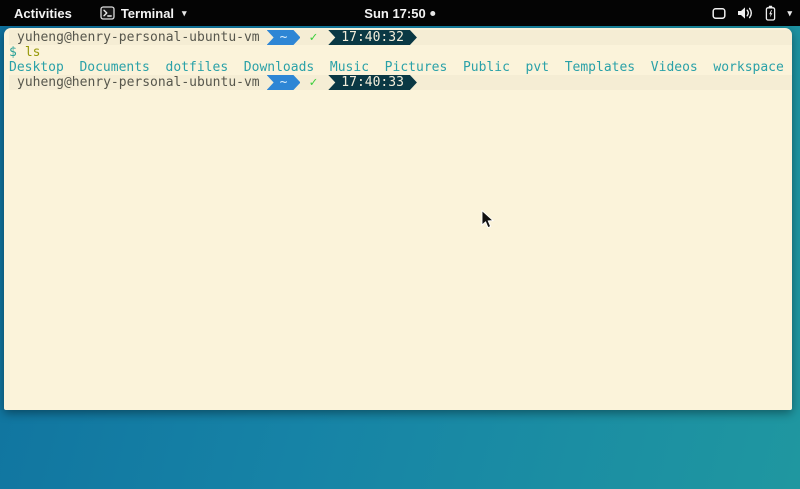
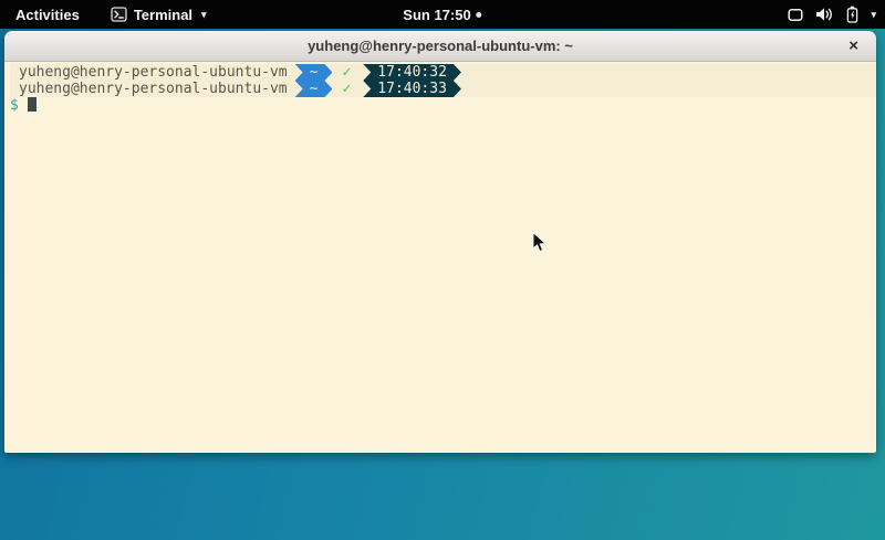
  Activities
  Terminal
  ▾
  Sun 17:50
  ▾
+ yuheng@henry-personal-ubuntu-vm: ~
+ ×
  yuheng@henry-personal-ubuntu-vm
  ~
  ✓
  17:40:32
- $ ls
- Desktop Documents dotfiles Downloads Music Pictures Public pvt Templates Videos workspace
  yuheng@henry-personal-ubuntu-vm
  ~
  ✓
  17:40:33
+ $
